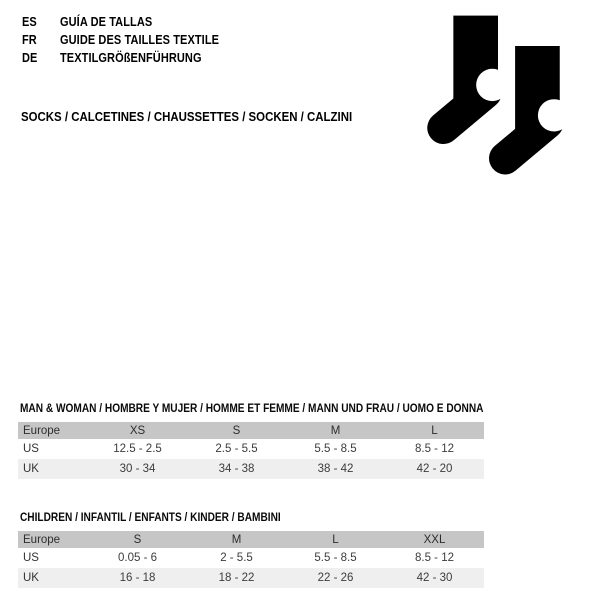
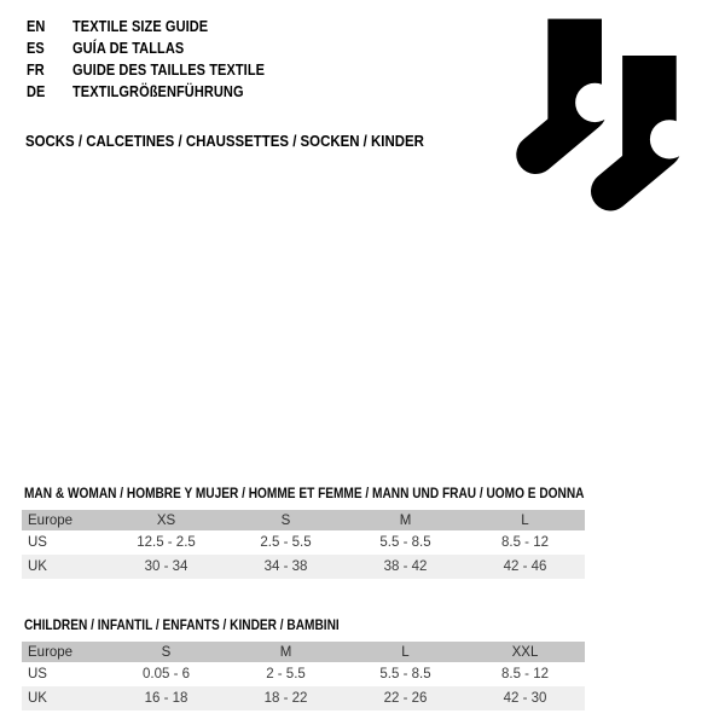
+ EN
+ TEXTILE SIZE GUIDE
  ES
  GUÍA DE TALLAS
  FR
  GUIDE DES TAILLES TEXTILE
  DE
  TEXTILGRÖßENFÜHRUNG
- SOCKS / CALCETINES / CHAUSSETTES / SOCKEN / CALZINI
+ SOCKS / CALCETINES / CHAUSSETTES / SOCKEN / KINDER
  MAN & WOMAN / HOMBRE Y MUJER / HOMME ET FEMME / MANN UND FRAU / UOMO E DONNA
  Europe
  XS
  S
  M
  L
  US
  12.5 - 2.5
  2.5 - 5.5
  5.5 - 8.5
  8.5 - 12
  UK
  30 - 34
  34 - 38
  38 - 42
- 42 - 20
+ 42 - 46
  CHILDREN / INFANTIL / ENFANTS / KINDER / BAMBINI
  Europe
  S
  M
  L
  XXL
  US
  0.05 - 6
  2 - 5.5
  5.5 - 8.5
  8.5 - 12
  UK
  16 - 18
  18 - 22
  22 - 26
  42 - 30
